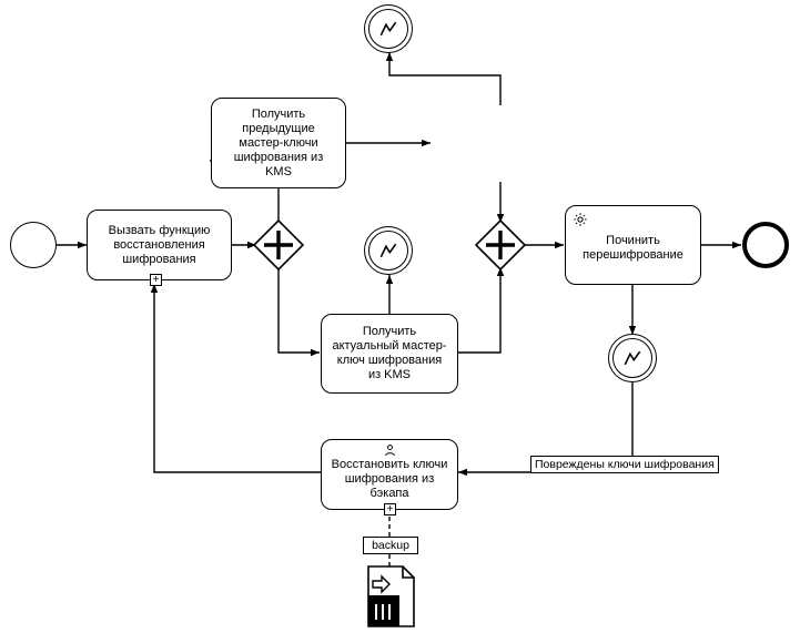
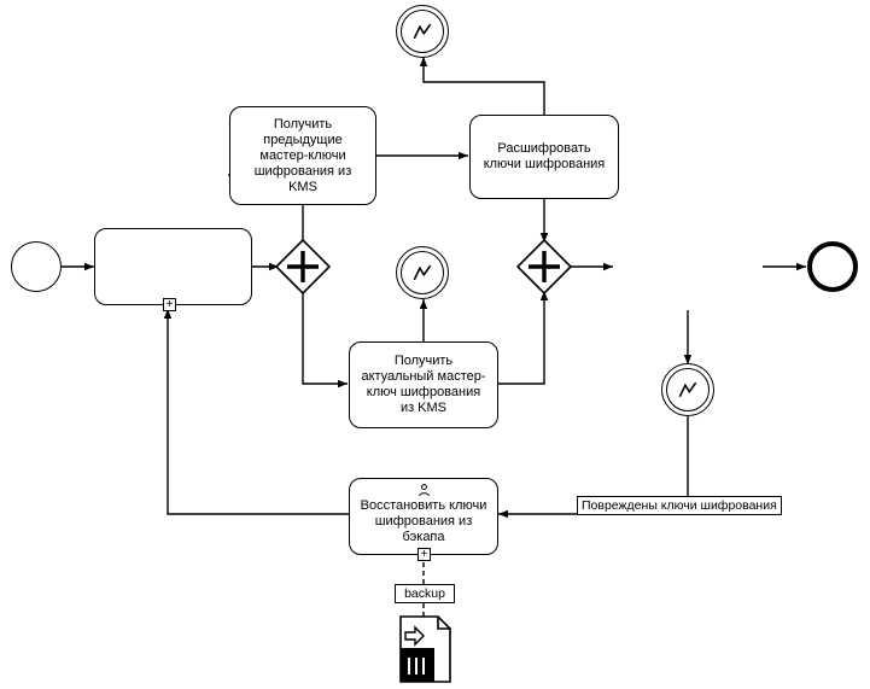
- Вызвать функцию
- восстановления
- шифрования
  +
  Получить
  предыдущие
  мастер-ключи
  шифрования из
  KMS
+ Расшифровать
+ ключи шифрования
  Получить
  актуальный мастер-
  ключ шифрования
  из KMS
- Починить
- перешифрование
  Восстановить ключи
  шифрования из
  бэкапа
  +
  Повреждены ключи шифрования
  backup
